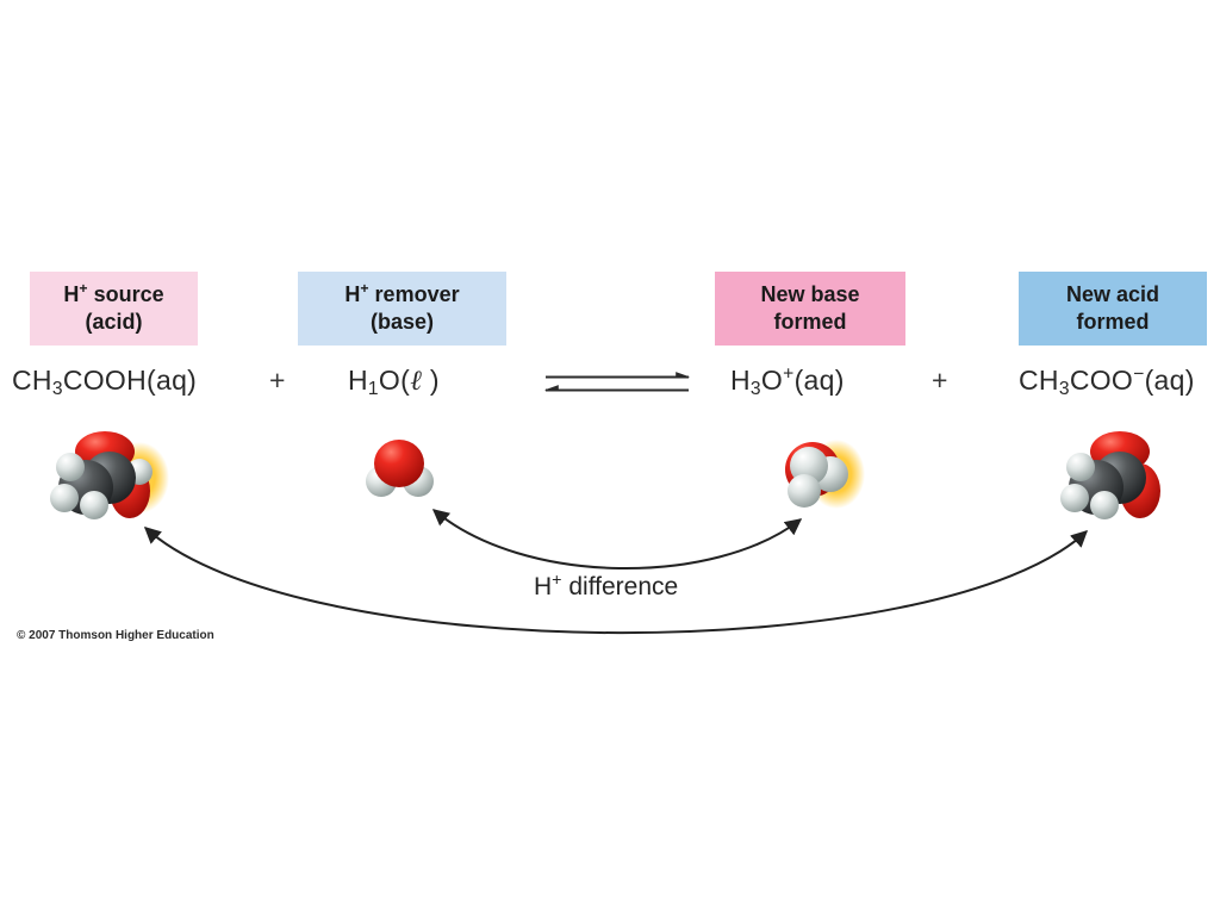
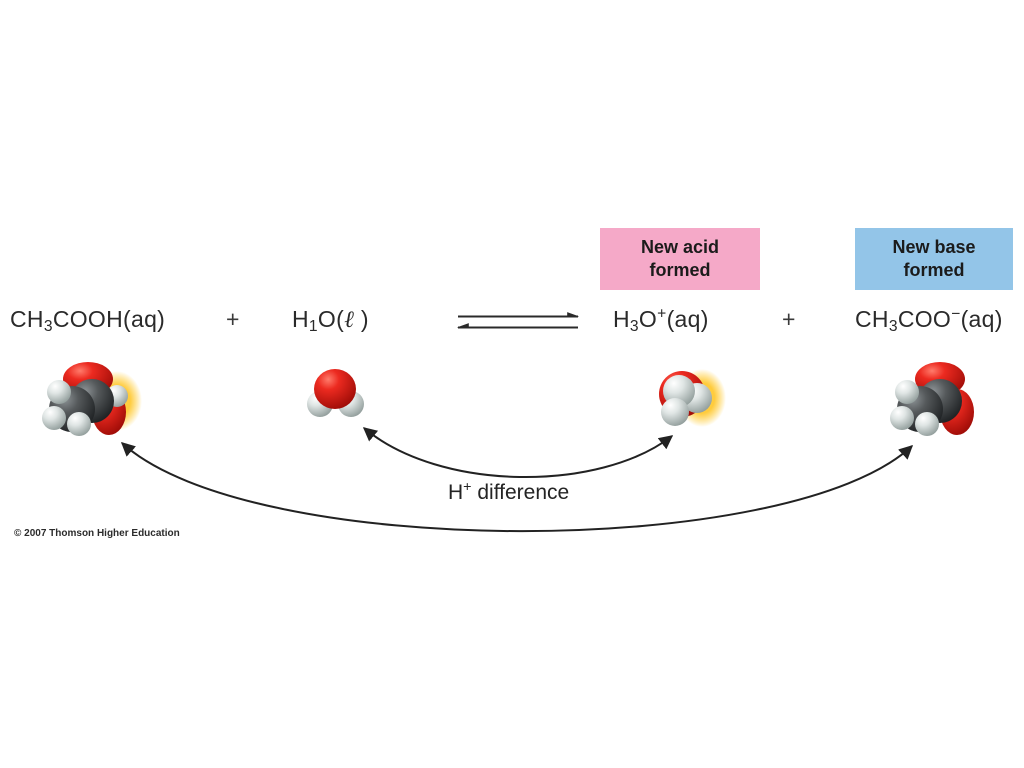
- H+ source
- (acid)
- H+ remover
- (base)
- New base
+ New acid
  formed
- New acid
+ New base
  formed
  CH3COOH(aq)
  +
  H1O(ℓ )
  H3O+(aq)
  +
  CH3COO−(aq)
  H+ difference
  © 2007 Thomson Higher Education
